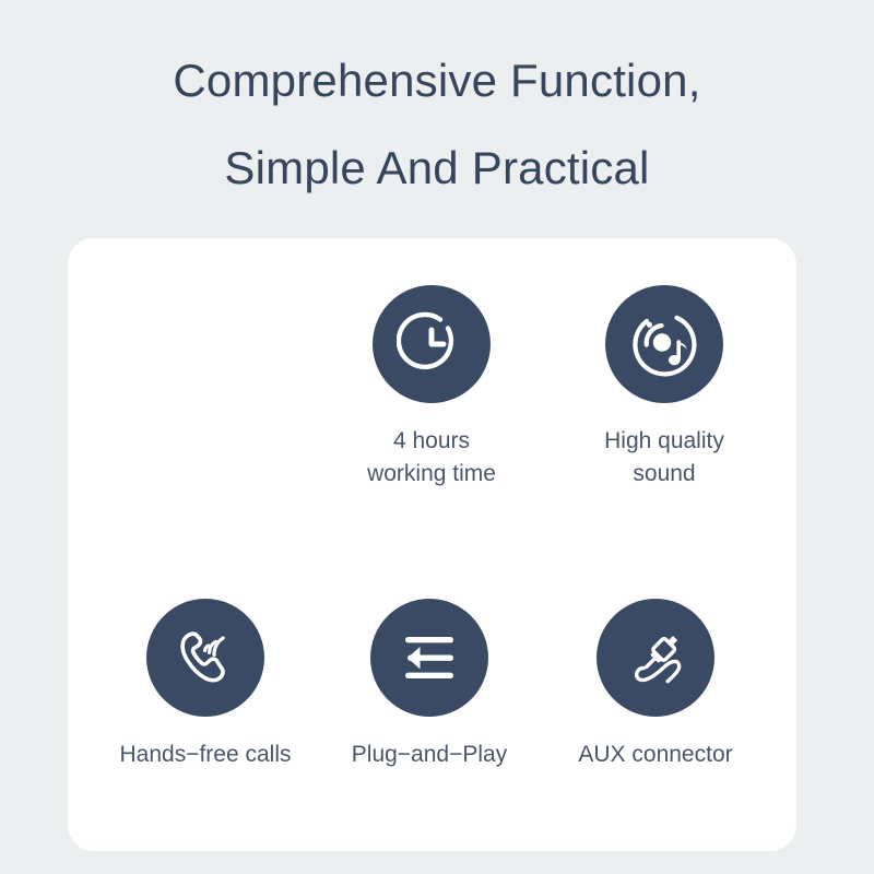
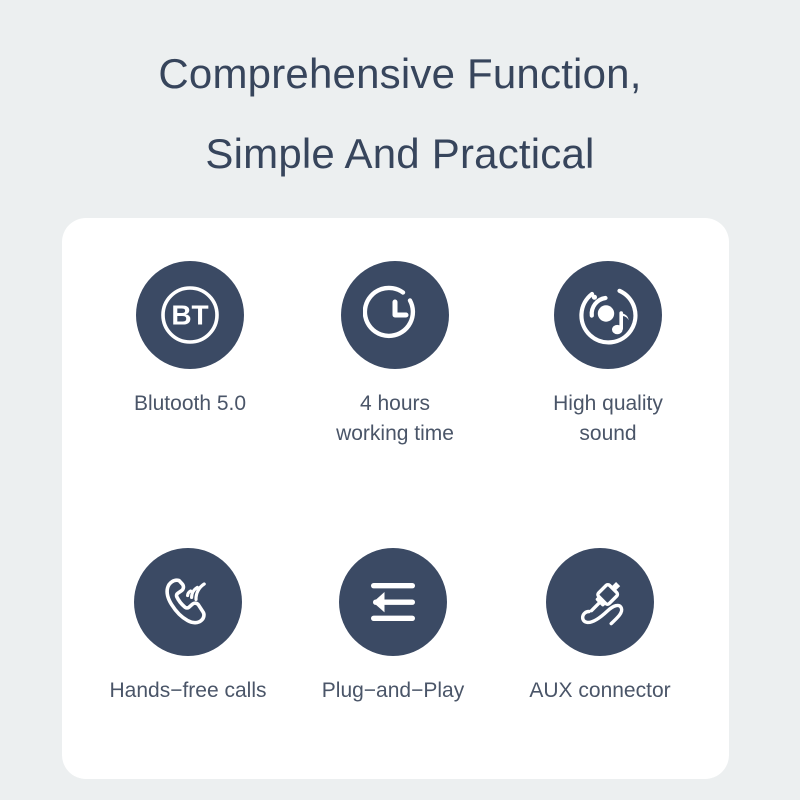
  Comprehensive Function,
  Simple And Practical
+ BT
+ Blutooth 5.0
  4 hours
  working time
  High quality
  sound
  Hands−free calls
  Plug−and−Play
  AUX connector
